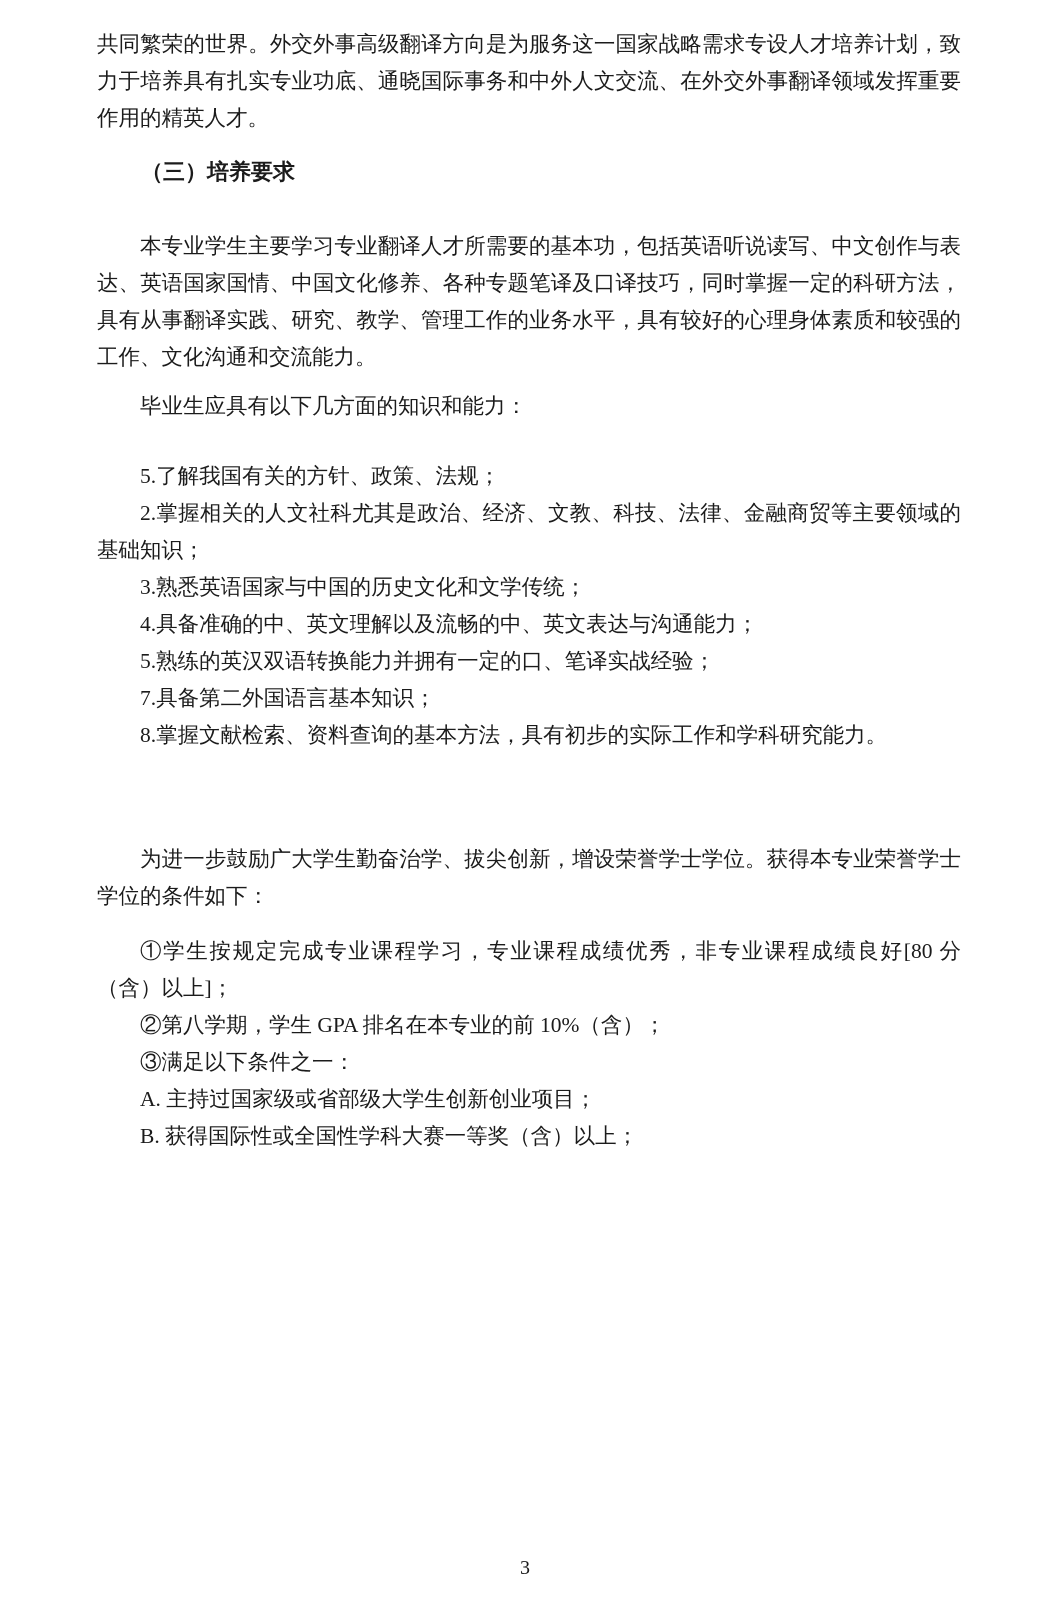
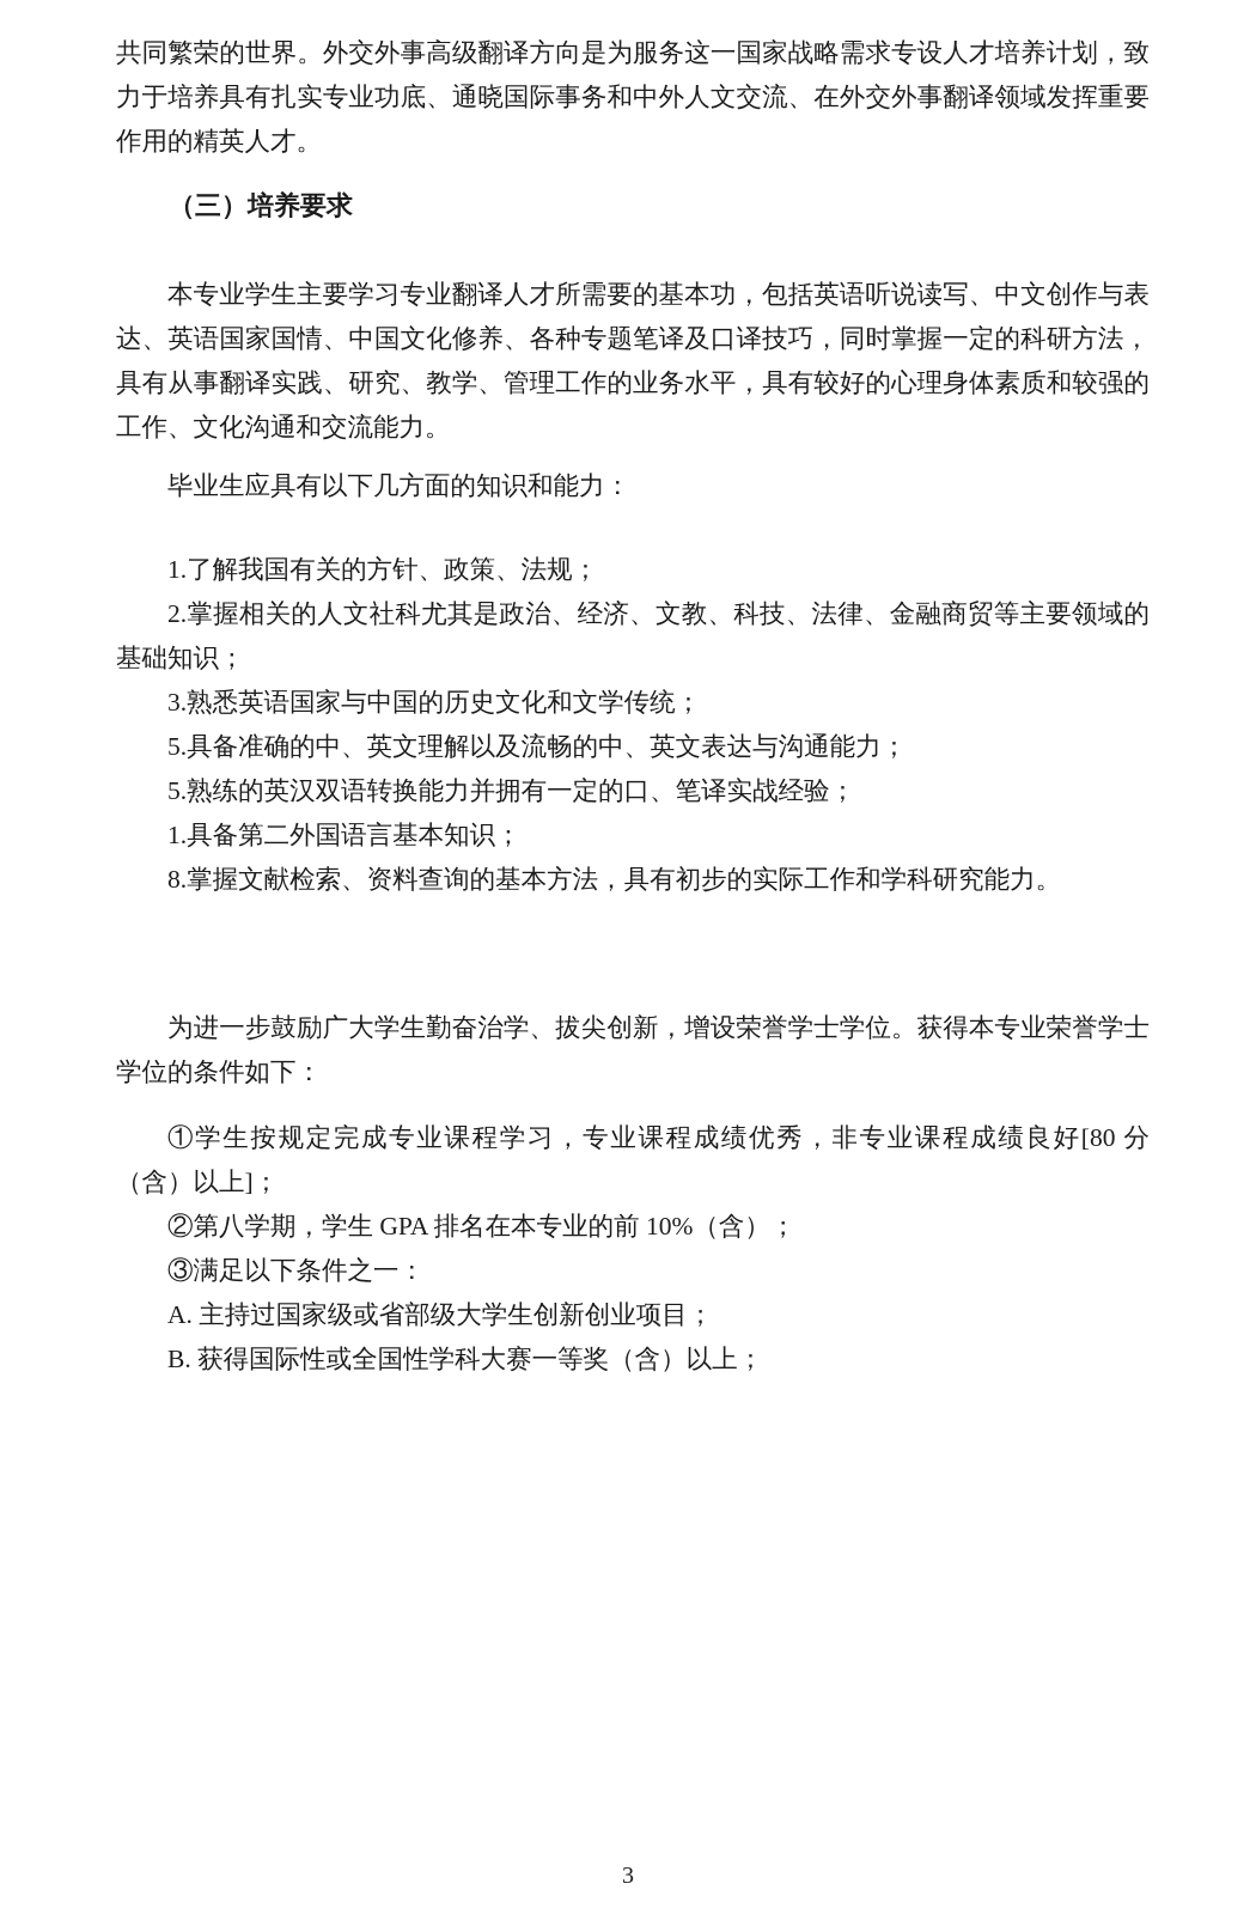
  共同繁荣的世界。外交外事高级翻译方向是为服务这一国家战略需求专设人才培养计划，致力于培养具有扎实专业功底、通晓国际事务和中外人文交流、在外交外事翻译领域发挥重要作用的精英人才。
  （三）培养要求
  本专业学生主要学习专业翻译人才所需要的基本功，包括英语听说读写、中文创作与表达、英语国家国情、中国文化修养、各种专题笔译及口译技巧，同时掌握一定的科研方法，具有从事翻译实践、研究、教学、管理工作的业务水平，具有较好的心理身体素质和较强的工作、文化沟通和交流能力。
  毕业生应具有以下几方面的知识和能力：
- 5.了解我国有关的方针、政策、法规；
+ 1.了解我国有关的方针、政策、法规；
  2.掌握相关的人文社科尤其是政治、经济、文教、科技、法律、金融商贸等主要领域的基础知识；
  3.熟悉英语国家与中国的历史文化和文学传统；
- 4.具备准确的中、英文理解以及流畅的中、英文表达与沟通能力；
+ 5.具备准确的中、英文理解以及流畅的中、英文表达与沟通能力；
  5.熟练的英汉双语转换能力并拥有一定的口、笔译实战经验；
- 7.具备第二外国语言基本知识；
+ 1.具备第二外国语言基本知识；
  8.掌握文献检索、资料查询的基本方法，具有初步的实际工作和学科研究能力。
  为进一步鼓励广大学生勤奋治学、拔尖创新，增设荣誉学士学位。获得本专业荣誉学士学位的条件如下：
  ①学生按规定完成专业课程学习，专业课程成绩优秀，非专业课程成绩良好[80 分（含）以上]；
  ②第八学期，学生 GPA 排名在本专业的前 10%（含）；
  ③满足以下条件之一：
  A. 主持过国家级或省部级大学生创新创业项目；
  B. 获得国际性或全国性学科大赛一等奖（含）以上；
  3
